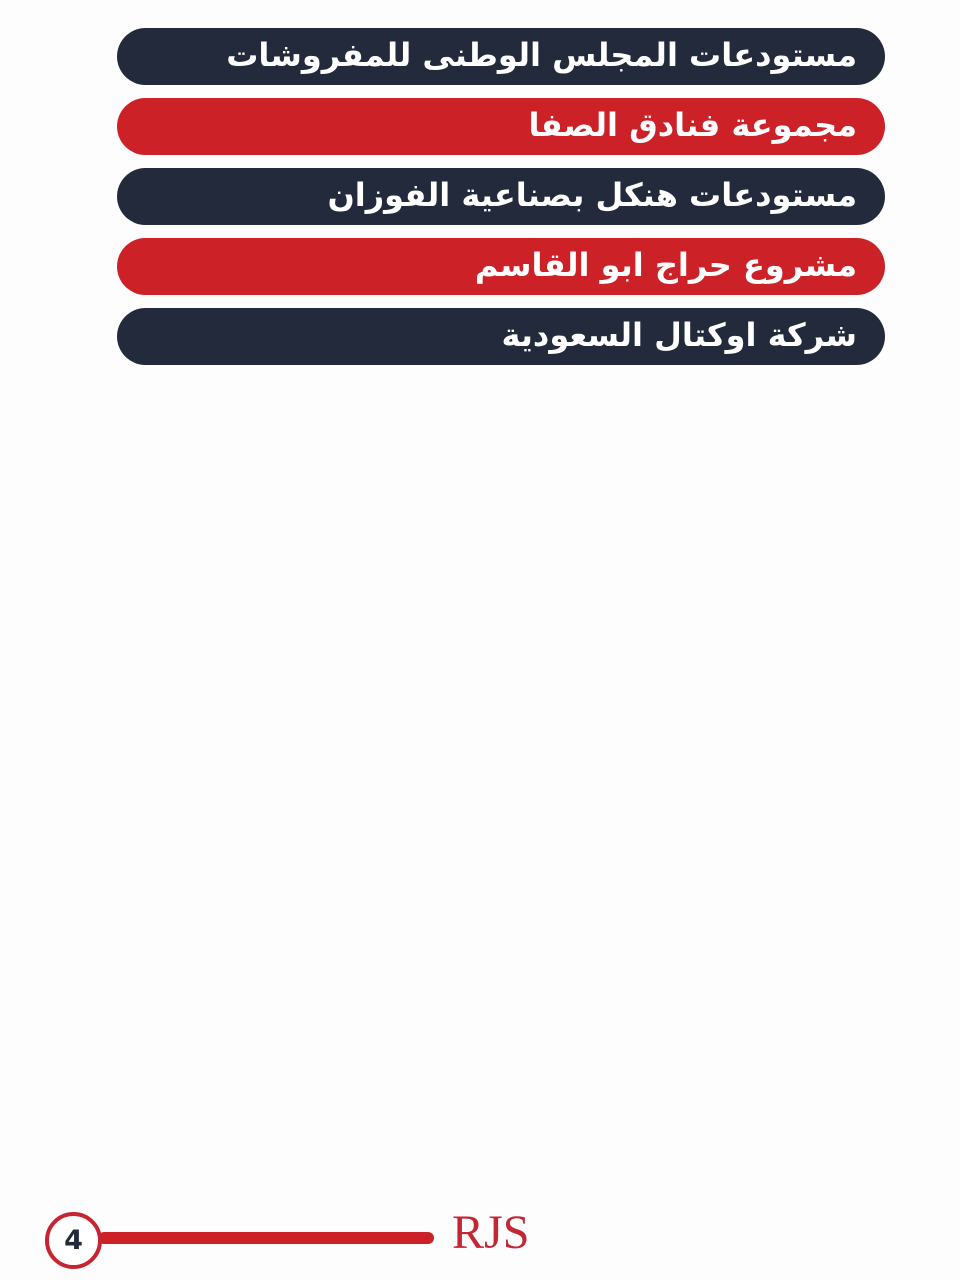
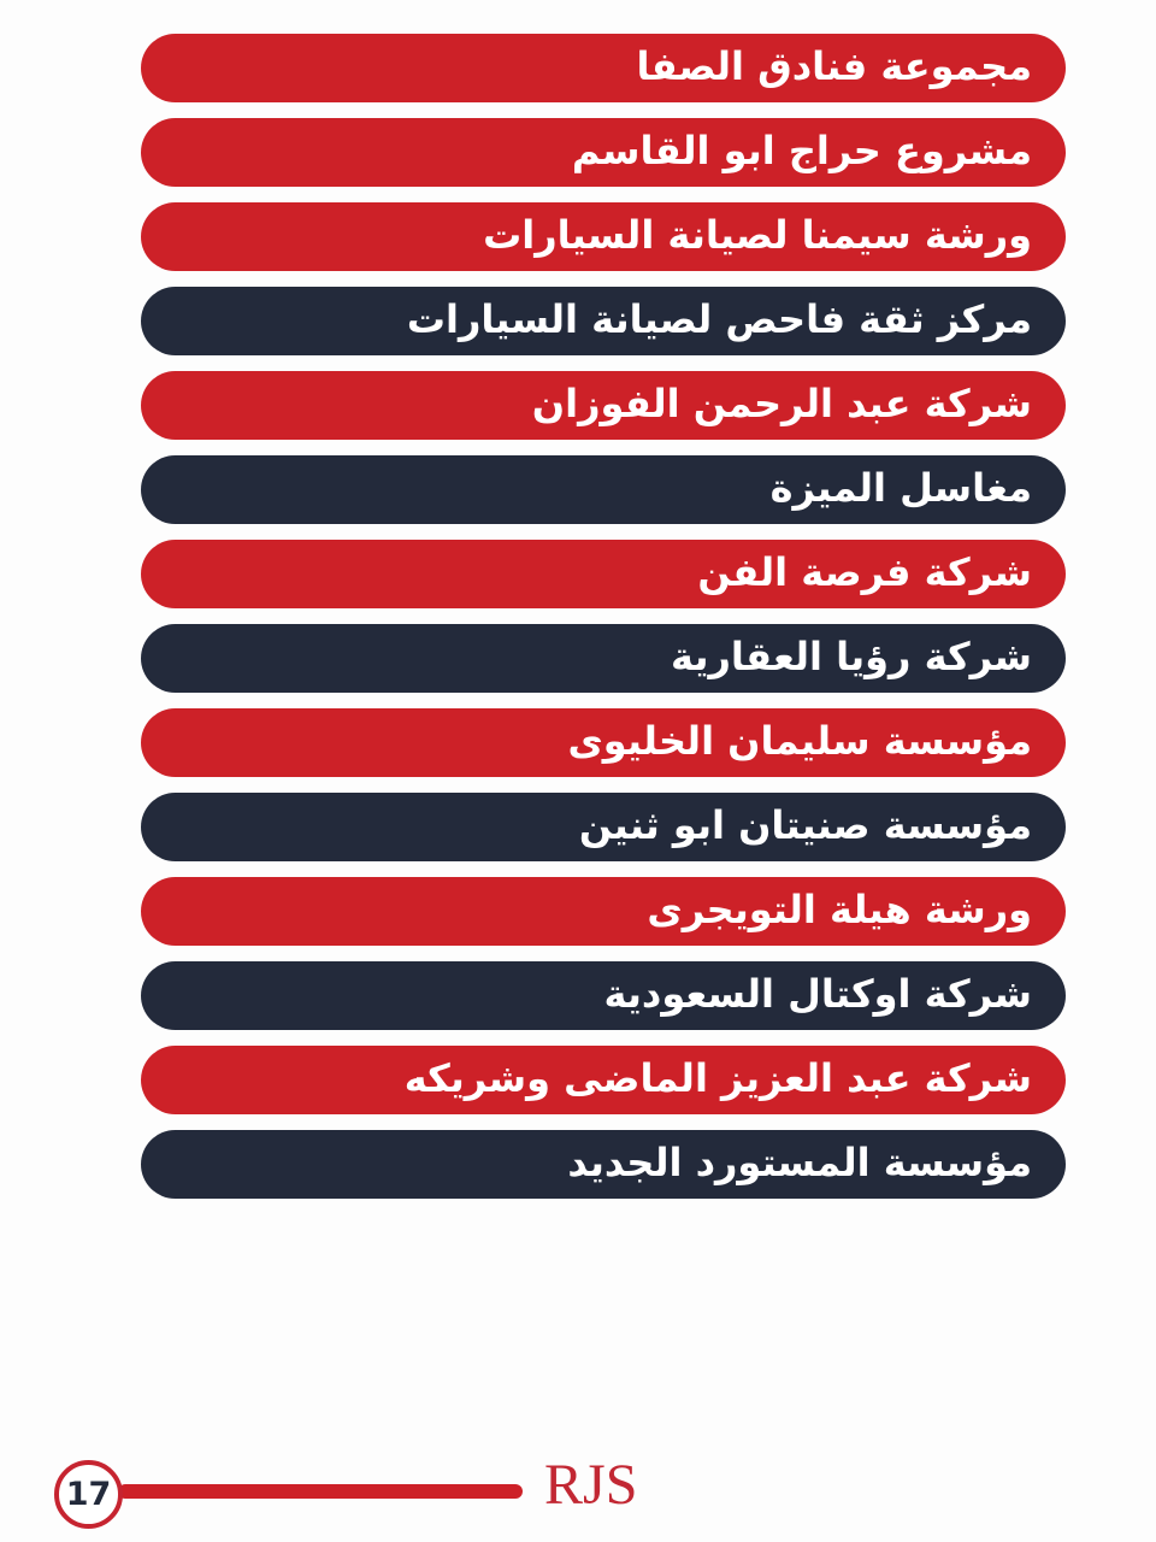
- مستودعات المجلس الوطنى للمفروشات
  مجموعة فنادق الصفا
- مستودعات هنكل بصناعية الفوزان
  مشروع حراج ابو القاسم
+ ورشة سيمنا لصيانة السيارات
+ مركز ثقة فاحص لصيانة السيارات
+ شركة عبد الرحمن الفوزان
+ مغاسل الميزة
+ شركة فرصة الفن
+ شركة رؤيا العقارية
+ مؤسسة سليمان الخليوى
+ مؤسسة صنيتان ابو ثنين
+ ورشة هيلة التويجرى
  شركة اوكتال السعودية
+ شركة عبد العزيز الماضى وشريكه
+ مؤسسة المستورد الجديد
- 4
+ 17
  RJS
